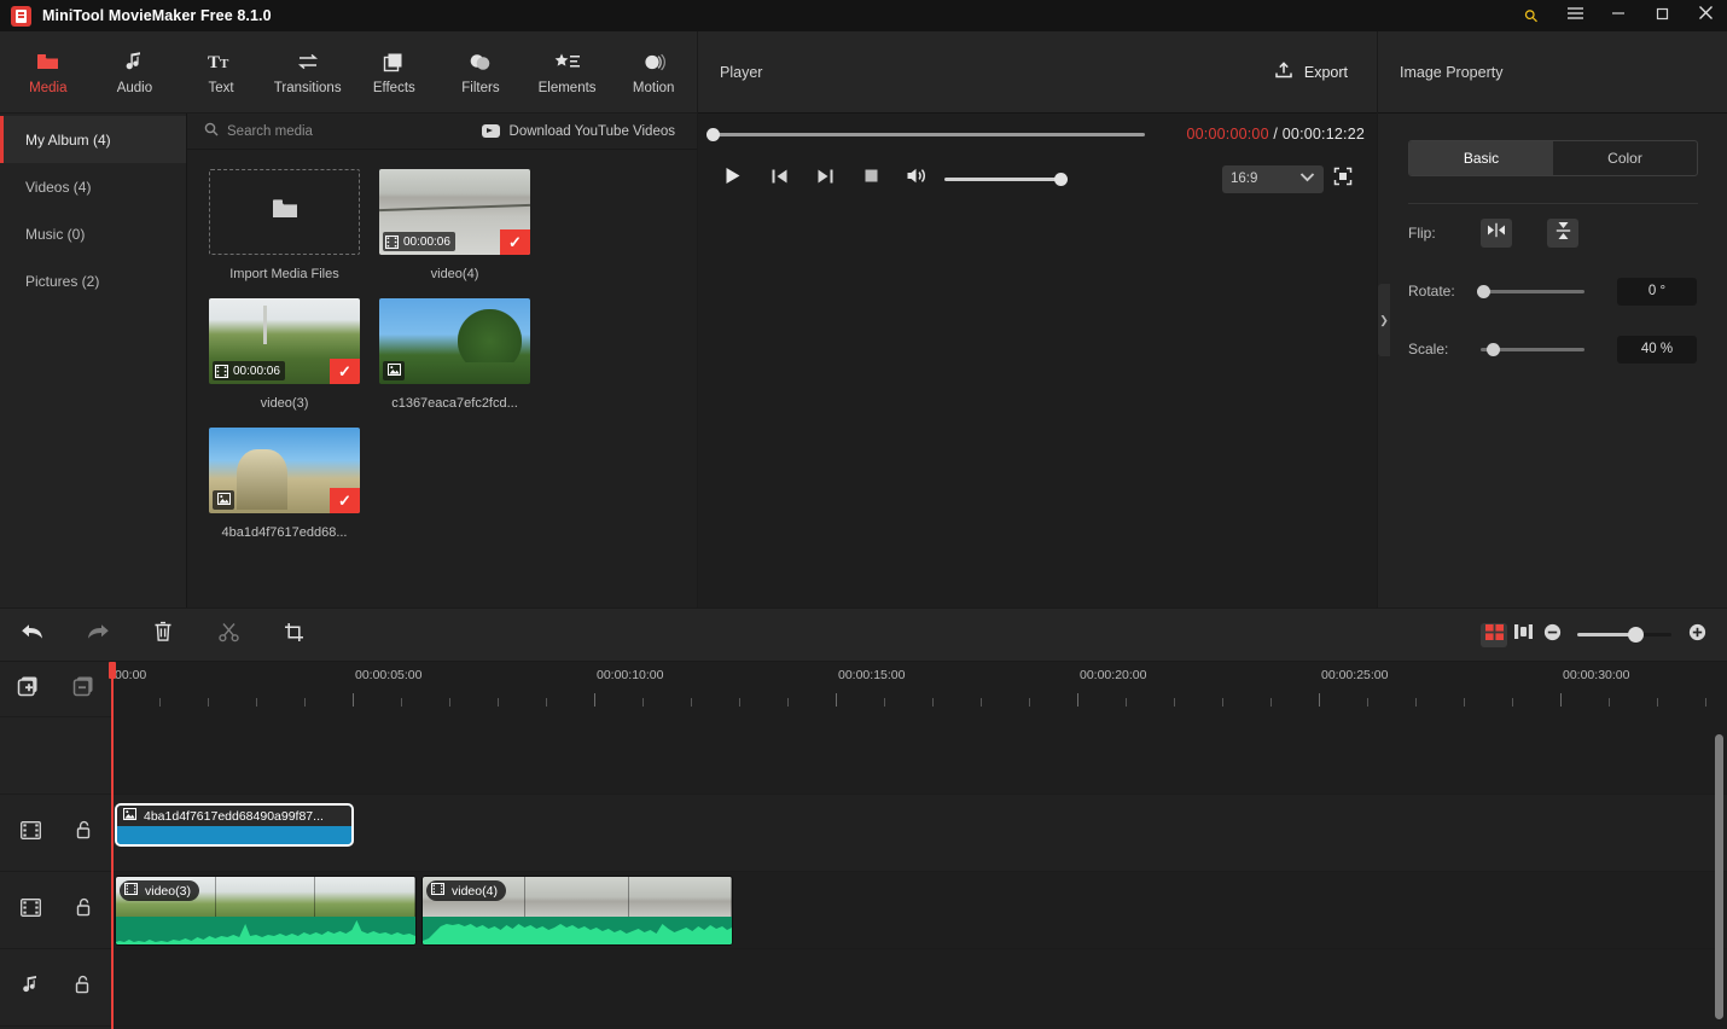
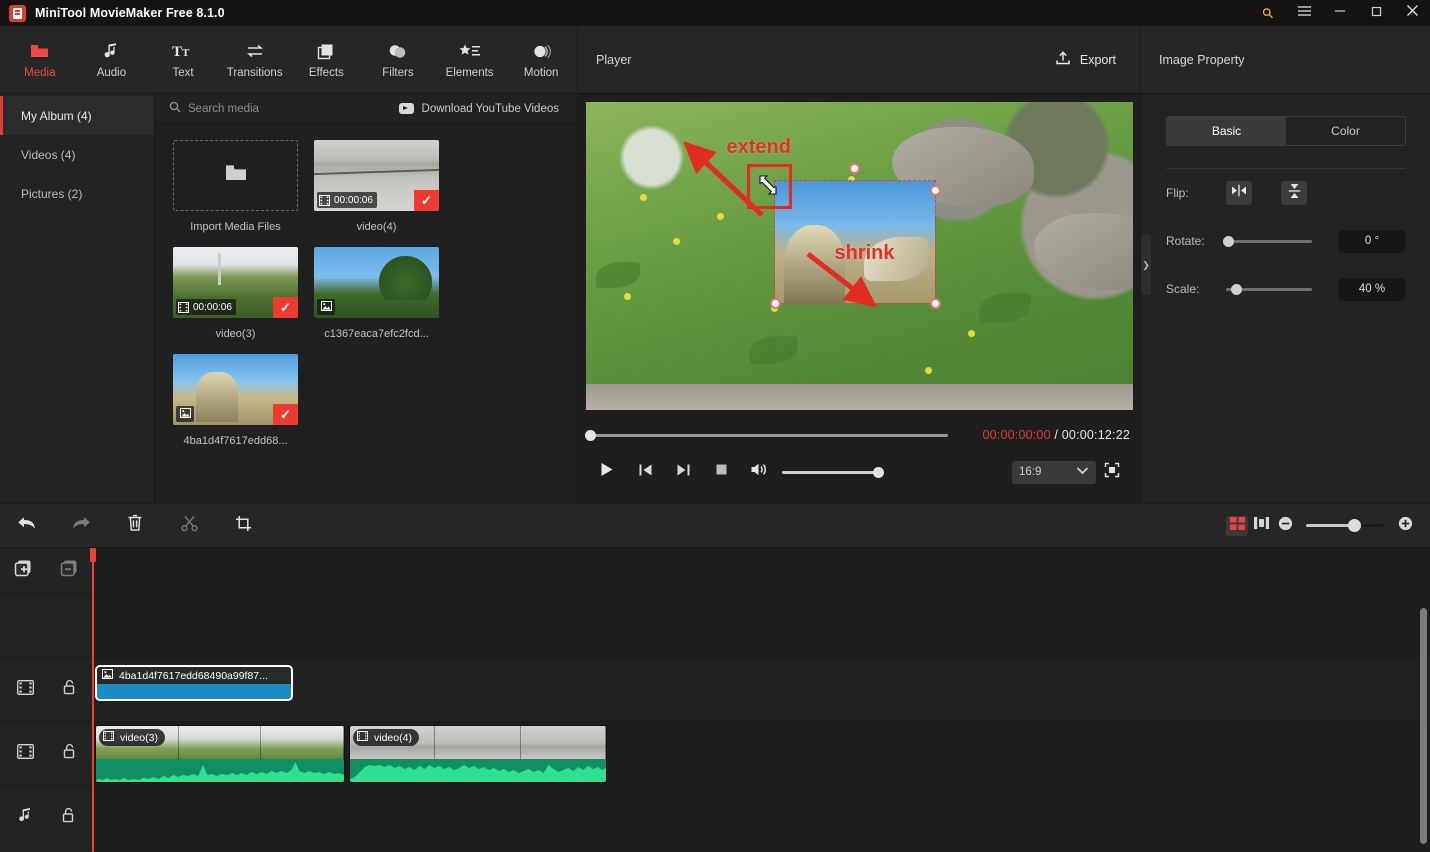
  MiniTool MovieMaker Free 8.1.0
  Media
  Audio
  T
  T
  Text
  Transitions
  Effects
  Filters
  Elements
  Motion
  My Album (4)
  Videos (4)
- Music (0)
  Pictures (2)
  Search media
  Download YouTube Videos
  Import Media Files
  00:00:06
  ✓
  video(4)
  00:00:06
  ✓
  video(3)
  c1367eaca7efc2fcd...
  ✓
  4ba1d4f7617edd68...
  Player
  Export
+ extend
+ shrink
  00:00:00:00 / 00:00:12:22
  16:9
  Image Property
  Basic
  Color
  Flip:
  Rotate:
  0 °
  Scale:
  40 %
  ❯
- 00:00
- 00:00:05:00
- 00:00:10:00
- 00:00:15:00
- 00:00:20:00
- 00:00:25:00
- 00:00:30:00
  4ba1d4f7617edd68490a99f87...
  video(3)
  video(4)
